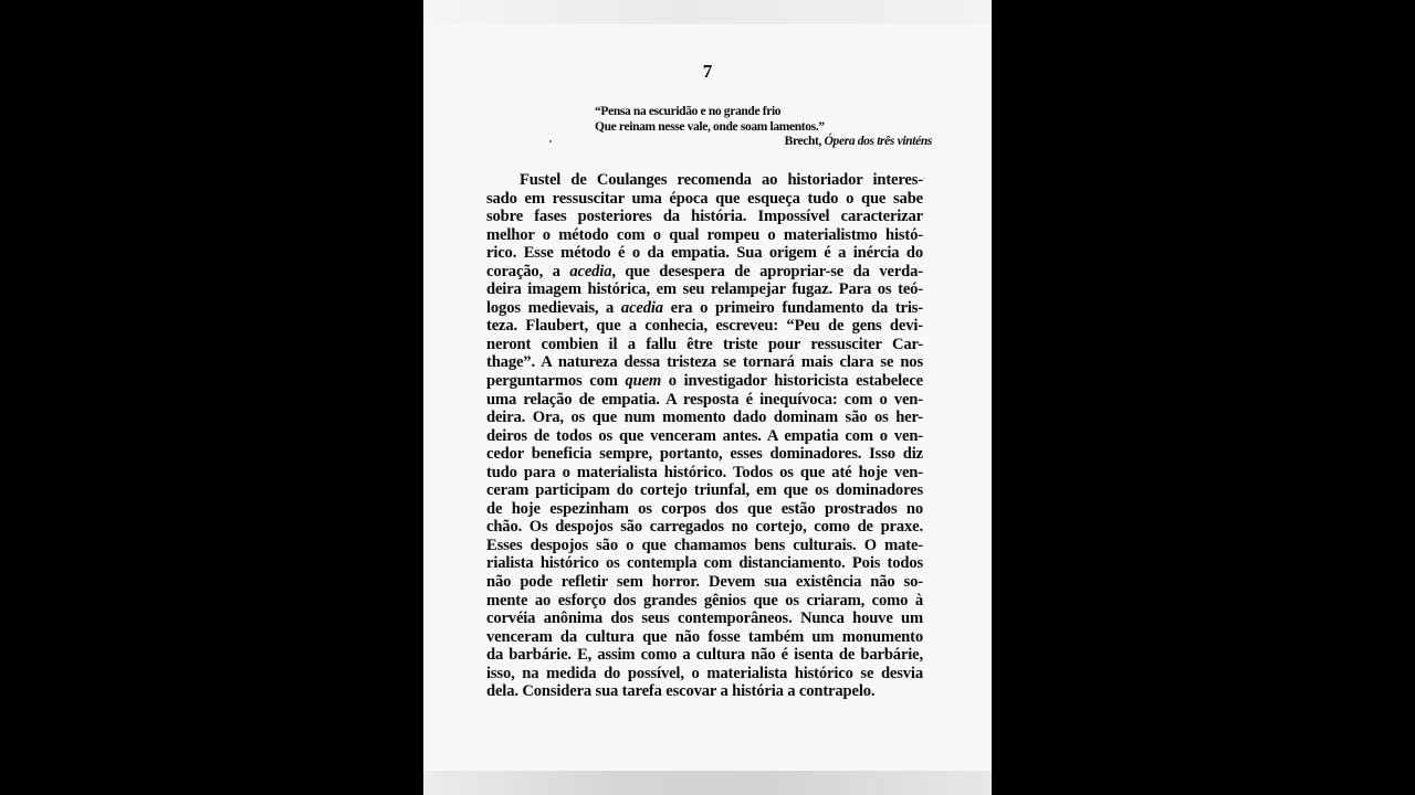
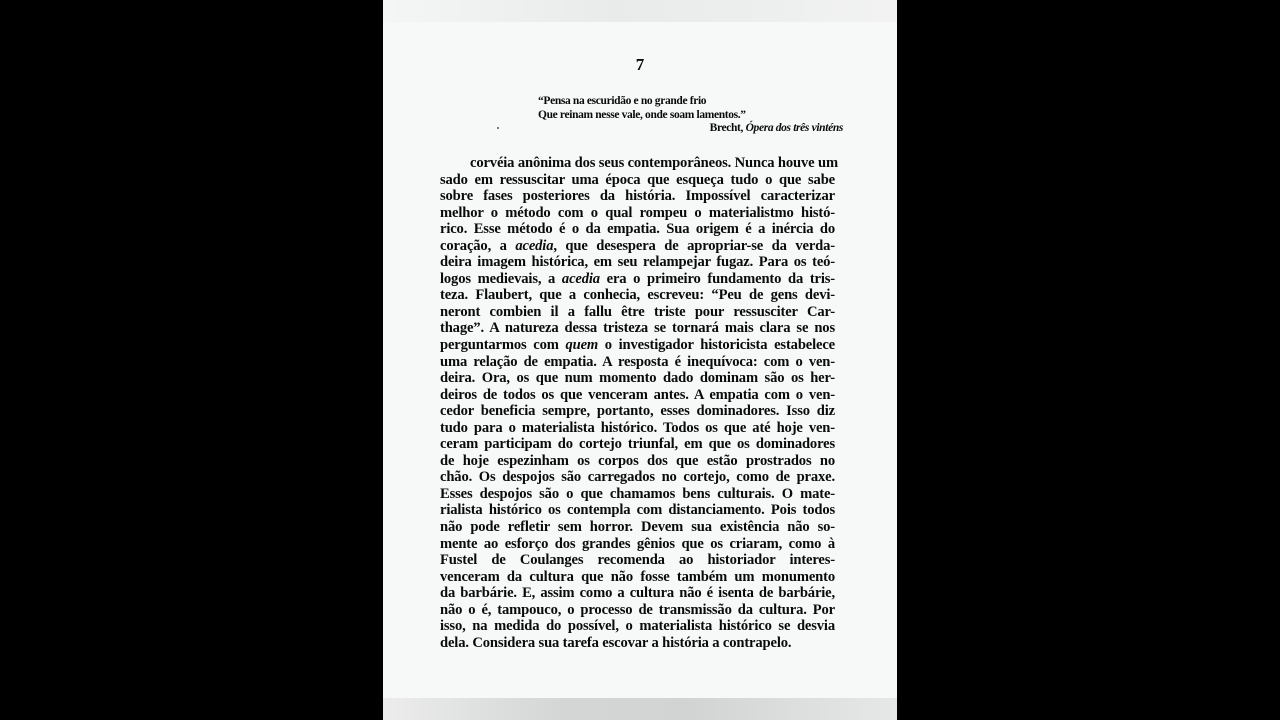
  7
  “Pensa na escuridão e no grande frio
  Que reinam nesse vale, onde soam lamentos.”
  Brecht, Ópera dos três vinténs
- Fustel de Coulanges recomenda ao historiador interes-
+ corvéia anônima dos seus contemporâneos. Nunca houve um
  sado em ressuscitar uma época que esqueça tudo o que sabe
  sobre fases posteriores da história. Impossível caracterizar
  melhor o método com o qual rompeu o materialistmo histó-
  rico. Esse método é o da empatia. Sua origem é a inércia do
  coração, a acedia, que desespera de apropriar-se da verda-
  deira imagem histórica, em seu relampejar fugaz. Para os teó-
  logos medievais, a acedia era o primeiro fundamento da tris-
  teza. Flaubert, que a conhecia, escreveu: “Peu de gens devi-
  neront combien il a fallu être triste pour ressusciter Car-
  thage”. A natureza dessa tristeza se tornará mais clara se nos
  perguntarmos com quem o investigador historicista estabelece
  uma relação de empatia. A resposta é inequívoca: com o ven-
  deira. Ora, os que num momento dado dominam são os her-
  deiros de todos os que venceram antes. A empatia com o ven-
  cedor beneficia sempre, portanto, esses dominadores. Isso diz
  tudo para o materialista histórico. Todos os que até hoje ven-
  ceram participam do cortejo triunfal, em que os dominadores
  de hoje espezinham os corpos dos que estão prostrados no
  chão. Os despojos são carregados no cortejo, como de praxe.
  Esses despojos são o que chamamos bens culturais. O mate-
  rialista histórico os contempla com distanciamento. Pois todos
  não pode refletir sem horror. Devem sua existência não so-
  mente ao esforço dos grandes gênios que os criaram, como à
- corvéia anônima dos seus contemporâneos. Nunca houve um
+ Fustel de Coulanges recomenda ao historiador interes-
  venceram da cultura que não fosse também um monumento
  da barbárie. E, assim como a cultura não é isenta de barbárie,
+ não o é, tampouco, o processo de transmissão da cultura. Por
  isso, na medida do possível, o materialista histórico se desvia
  dela. Considera sua tarefa escovar a história a contrapelo.
